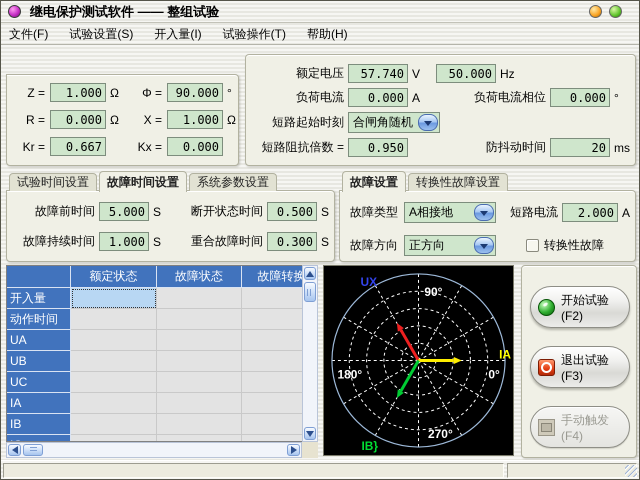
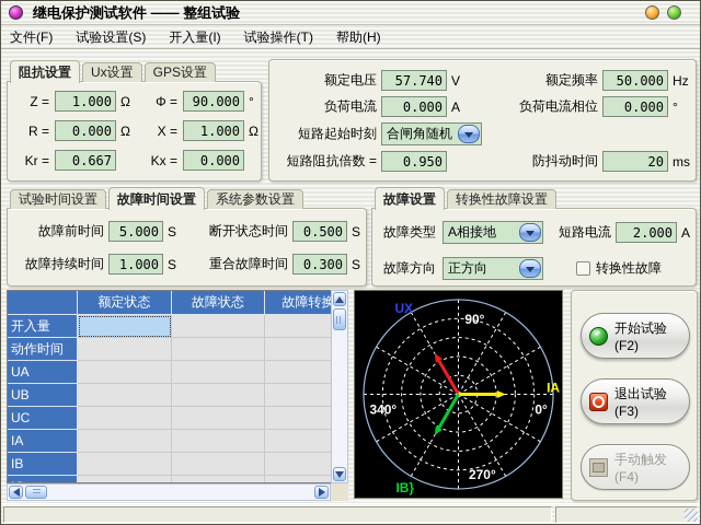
  继电保护测试软件 —— 整组试验
  文件(F)
  试验设置(S)
  开入量(I)
  试验操作(T)
  帮助(H)
+ 阻抗设置
+ Ux设置
+ GPS设置
  Z =
  1.000
  Ω
  Φ =
  90.000
  °
  R =
  0.000
  Ω
  X =
  1.000
  Ω
  Kr =
  0.667
  Kx =
  0.000
  额定电压
  57.740
  V
+ 额定频率
  50.000
  Hz
  负荷电流
  0.000
  A
  负荷电流相位
  0.000
  °
  短路起始时刻
  合闸角随机
  短路阻抗倍数 =
  0.950
  防抖动时间
  20
  ms
  试验时间设置
  故障时间设置
  系统参数设置
  故障前时间
  5.000
  S
  断开状态时间
  0.500
  S
  故障持续时间
  1.000
  S
  重合故障时间
  0.300
  S
  故障设置
  转换性故障设置
  故障类型
  A相接地
  短路电流
  2.000
  A
  故障方向
  正方向
  转换性故障
  额定状态
  故障状态
  故障转换
  开入量
  动作时间
  UA
  UB
  UC
  IA
  IB
  UX
  90°
  IA
  0°
- 180°
+ 340°
  270°
  IB}
  开始试验(F2)
  退出试验(F3)
  手动触发(F4)
